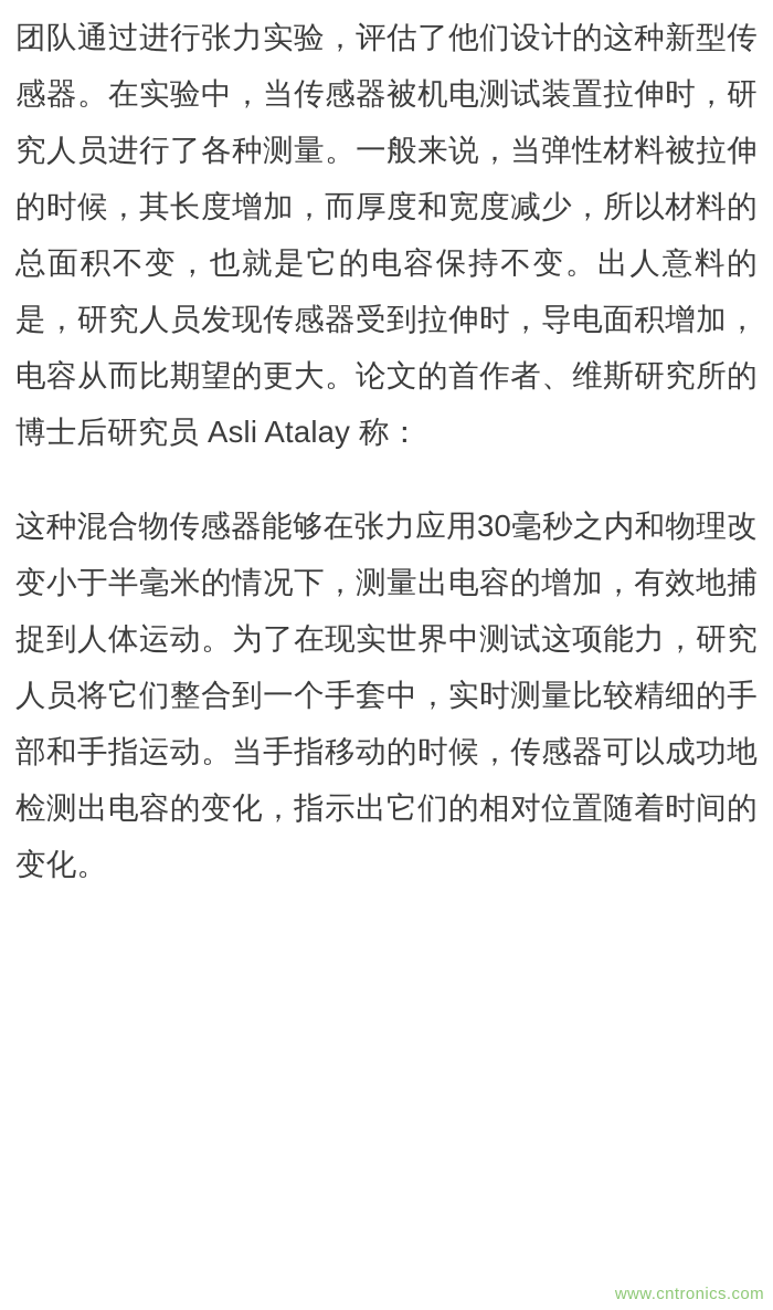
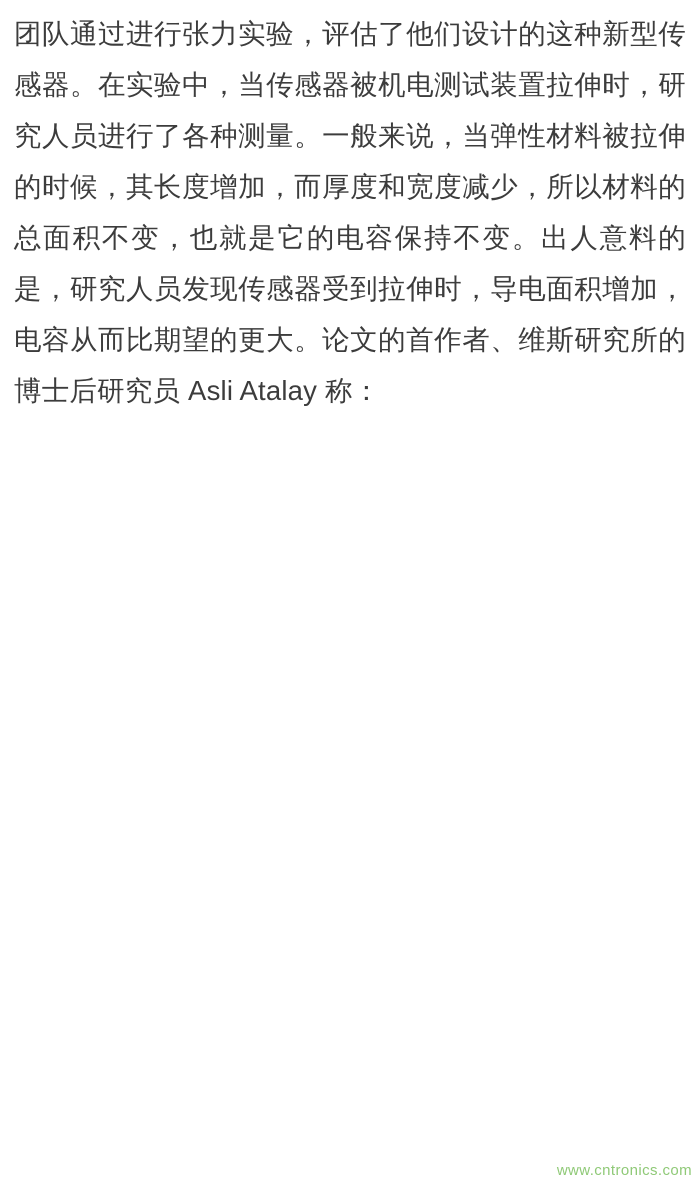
  团队通过进行张力实验，评估了他们设计的这种新型传感器。在实验中，当传感器被机电测试装置拉伸时，研究人员进行了各种测量。一般来说，当弹性材料被拉伸的时候，其长度增加，而厚度和宽度减少，所以材料的总面积不变，也就是它的电容保持不变。出人意料的是，研究人员发现传感器受到拉伸时，导电面积增加，电容从而比期望的更大。论文的首作者、维斯研究所的博士后研究员 Asli Atalay 称：
- 这种混合物传感器能够在张力应用30毫秒之内和物理改变小于半毫米的情况下，测量出电容的增加，有效地捕捉到人体运动。为了在现实世界中测试这项能力，研究人员将它们整合到一个手套中，实时测量比较精细的手部和手指运动。当手指移动的时候，传感器可以成功地检测出电容的变化，指示出它们的相对位置随着时间的变化。
  www.cntronics.com
